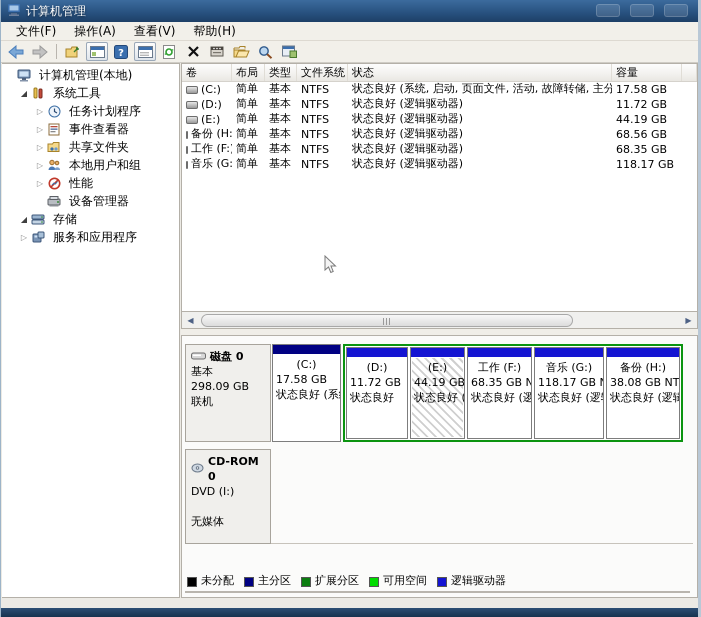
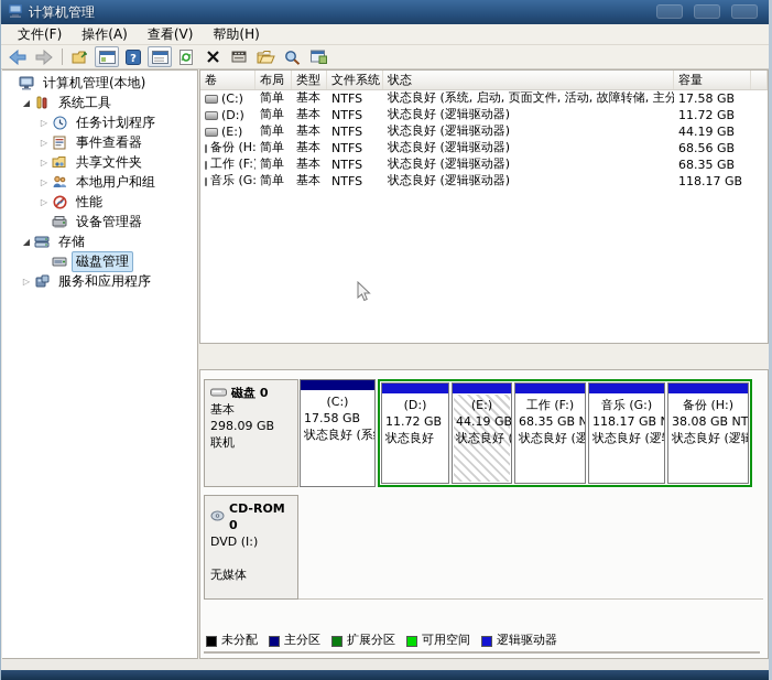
  计算机管理
  文件(F)
  操作(A)
  查看(V)
  帮助(H)
  ?
  计算机管理(本地)
  ◢
  系统工具
  ▷
  任务计划程序
  ▷
  事件查看器
  ▷
  共享文件夹
  ▷
  本地用户和组
  ▷
  性能
  设备管理器
  ◢
  存储
+ 磁盘管理
  ▷
  服务和应用程序
  卷
  布局
  类型
  文件系统
  状态
  容量
  (C:)
  简单
  基本
  NTFS
  状态良好 (系统, 启动, 页面文件, 活动, 故障转储, 主分
  17.58 GB
  (D:)
  简单
  基本
  NTFS
  状态良好 (逻辑驱动器)
  11.72 GB
  (E:)
  简单
  基本
  NTFS
  状态良好 (逻辑驱动器)
  44.19 GB
  备份 (H:
  简单
  基本
  NTFS
  状态良好 (逻辑驱动器)
  68.56 GB
  工作 (F:
  简单
  基本
  NTFS
  状态良好 (逻辑驱动器)
  68.35 GB
  音乐 (G:
  简单
  基本
  NTFS
  状态良好 (逻辑驱动器)
  118.17 GB
- ◀
- ▶
  磁盘 0
  基本
  298.09 GB
  联机
  (C:)
  17.58 GB
  (D:)
  11.72 GB
  状态良好
  (E:)
  工作 (F:)
  68.35 GB N
  音乐 (G:)
  备份 (H:)
  38.08 GB NT
  CD-ROM 0
  DVD (I:)
  无媒体
  未分配
  主分区
  扩展分区
  可用空间
  逻辑驱动器
